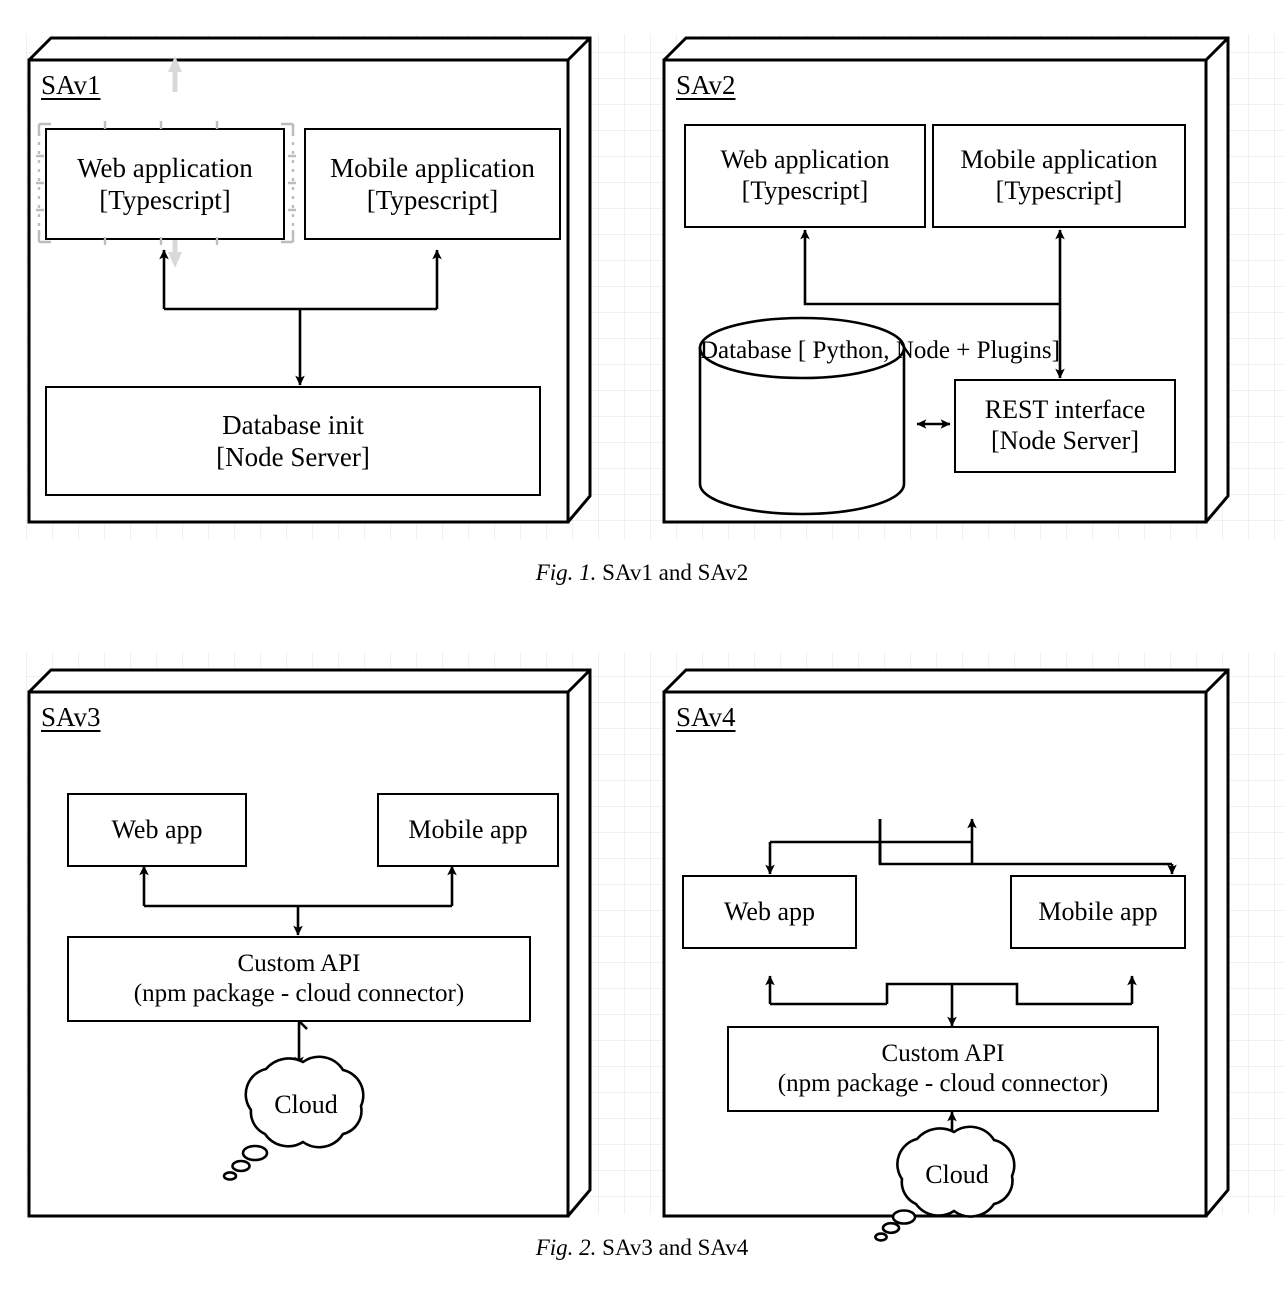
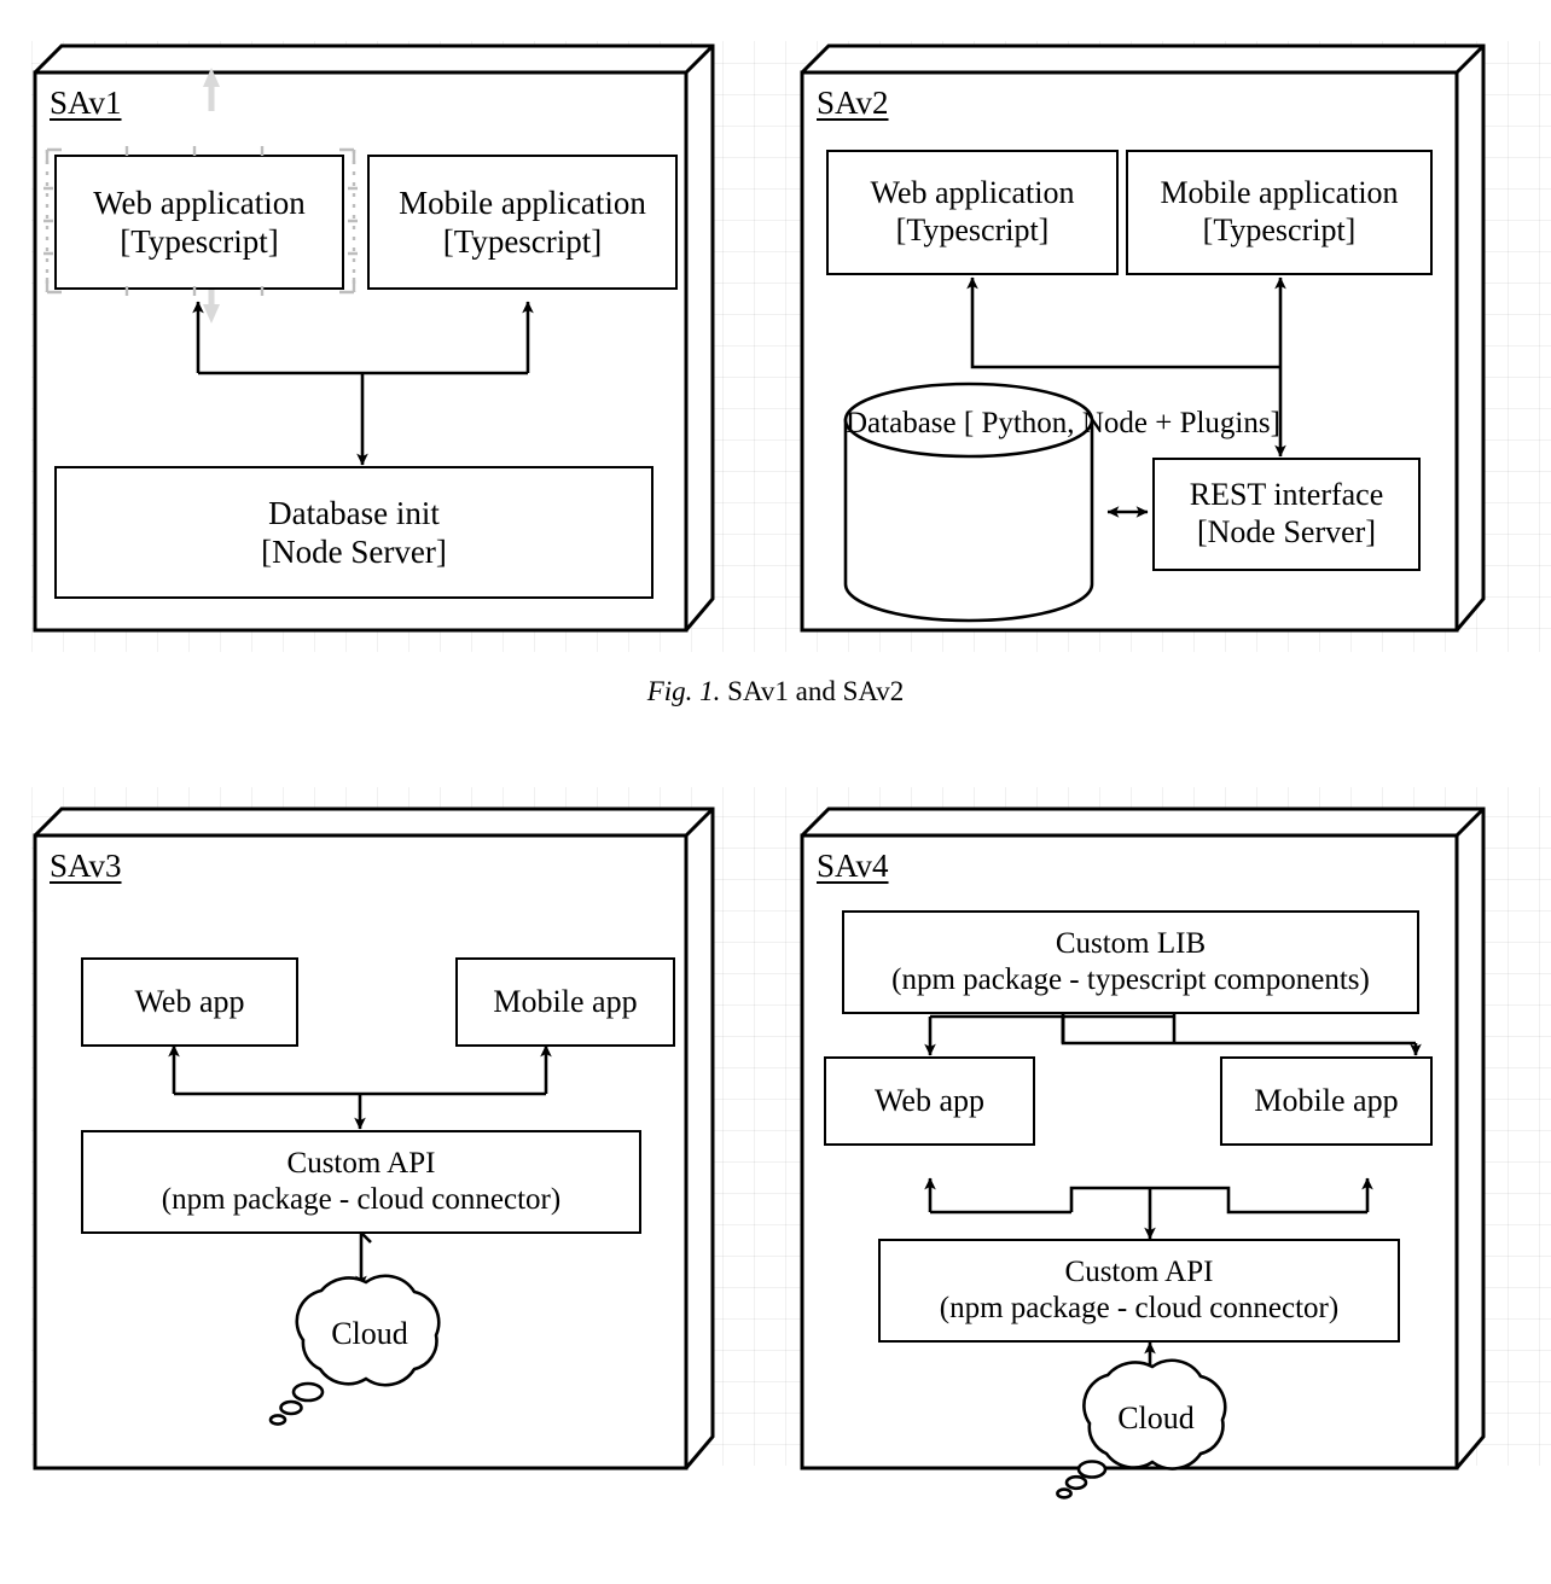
  SAv1
  Web application
  [Typescript]
  Mobile application
  [Typescript]
  Database init
  [Node Server]
  SAv2
  Web application
  [Typescript]
  Mobile application
  [Typescript]
  Database [ Python, Node + Plugins]
  REST interface
  [Node Server]
  Fig. 1. SAv1 and SAv2
  SAv3
  Web app
  Mobile app
  Custom API
  (npm package - cloud connector)
  Cloud
  SAv4
+ Custom LIB
+ (npm package - typescript components)
  Web app
  Mobile app
  Custom API
  (npm package - cloud connector)
  Cloud
- Fig. 2. SAv3 and SAv4
